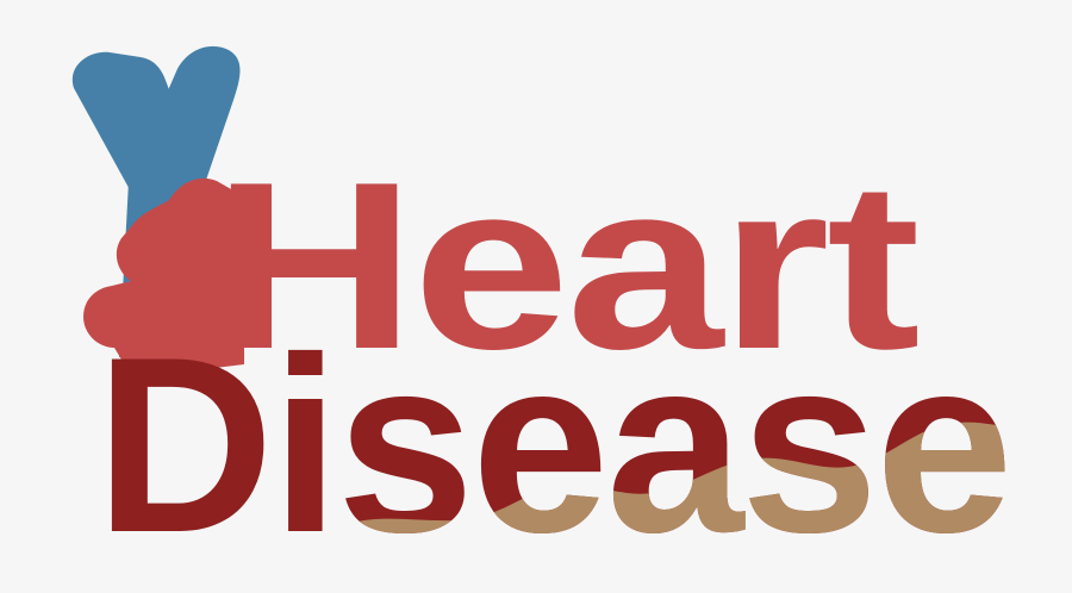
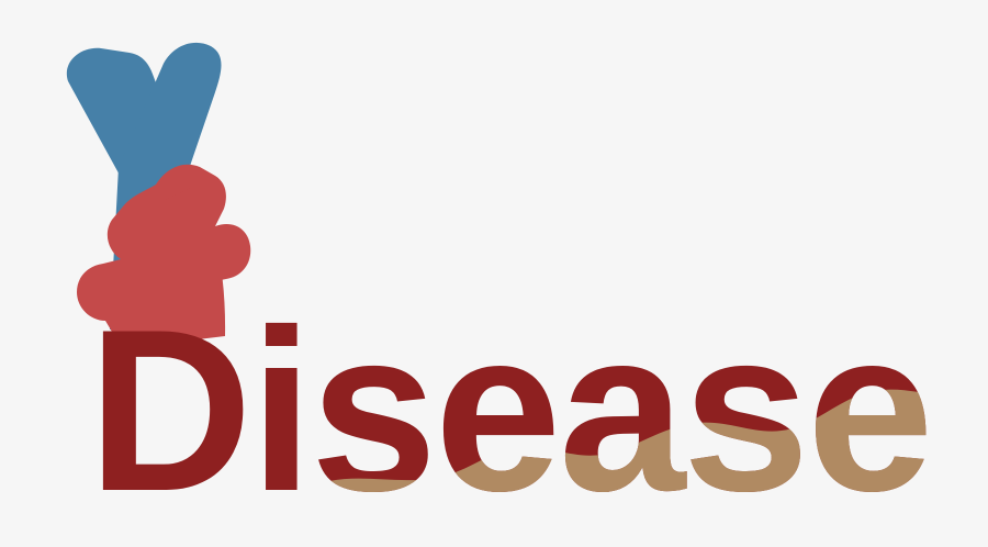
- Heart
  Diseas
